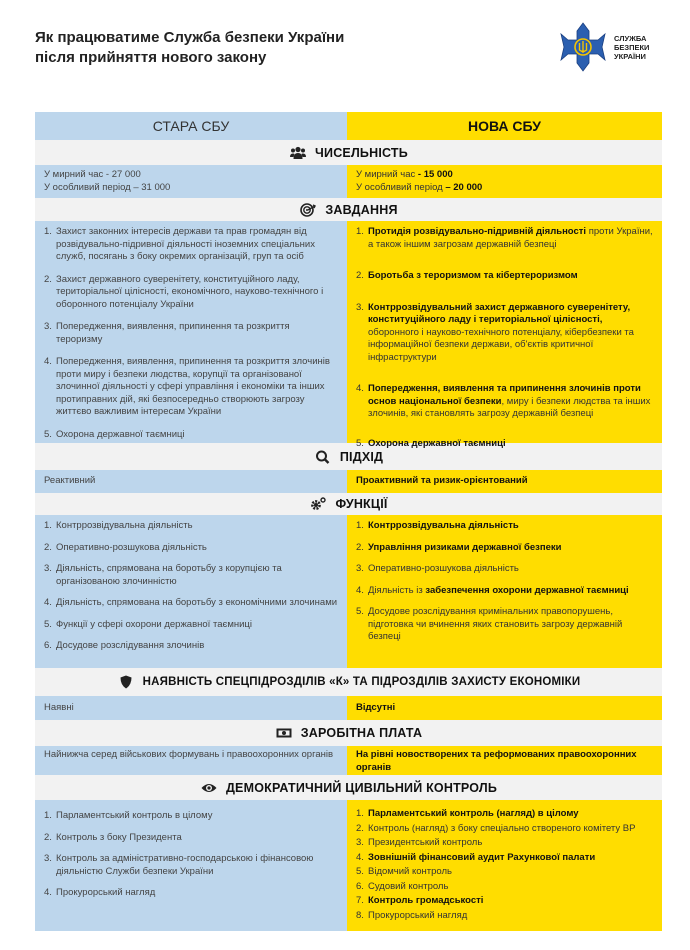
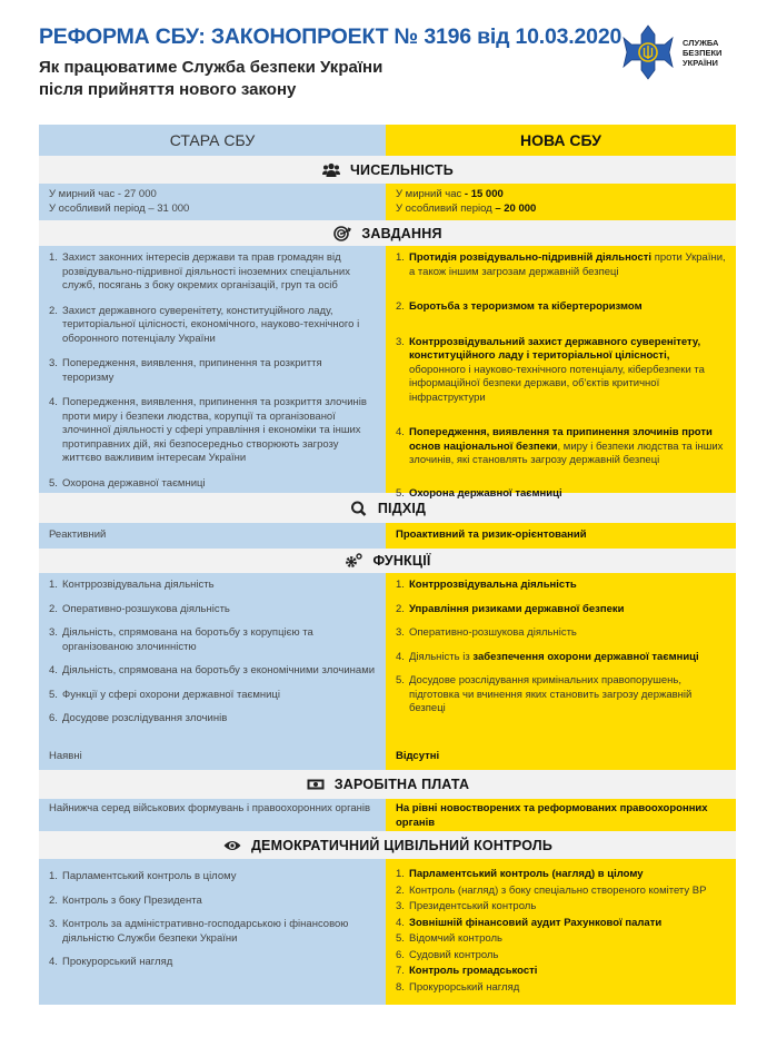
+ РЕФОРМА СБУ: ЗАКОНОПРОЕКТ № 3196 від 10.03.2020
  Як працюватиме Служба безпеки України
  після прийняття нового закону
  СЛУЖБА
  БЕЗПЕКИ
  УКРАЇНИ
  СТАРА СБУ
  НОВА СБУ
  ЧИСЕЛЬНІСТЬ
  У мирний час - 27 000
  У особливий період – 31 000
  У мирний час - 15 000
  У особливий період – 20 000
  ЗАВДАННЯ
  1.
  Захист законних інтересів держави та прав громадян від розвідувально-підривної діяльності іноземних спеціальних служб, посягань з боку окремих організацій, груп та осіб
  2.
  Захист державного суверенітету, конституційного ладу, територіальної цілісності, економічного, науково-технічного і оборонного потенціалу України
  3.
  Попередження, виявлення, припинення та розкриття тероризму
  4.
  Попередження, виявлення, припинення та розкриття злочинів проти миру і безпеки людства, корупції та організованої злочинної діяльності у сфері управління і економіки та інших протиправних дій, які безпосередньо створюють загрозу життєво важливим інтересам України
  5.
  Охорона державної таємниці
  1.
  Протидія розвідувально-підривній діяльності проти України, а також іншим загрозам державній безпеці
  2.
  Боротьба з тероризмом та кібертероризмом
  3.
  Контррозвідувальний захист державного суверенітету, конституційного ладу і територіальної цілісності, оборонного і науково-технічного потенціалу, кібербезпеки та інформаційної безпеки держави, об'єктів критичної інфраструктури
  4.
  Попередження, виявлення та припинення злочинів проти основ національної безпеки, миру і безпеки людства та інших злочинів, які становлять загрозу державній безпеці
  5.
  Охорона державної таємниці
  ПІДХІД
  Реактивний
  Проактивний та ризик-орієнтований
  ФУНКЦІЇ
  1.
  Контррозвідувальна діяльність
  2.
  Оперативно-розшукова діяльність
  3.
  Діяльність, спрямована на боротьбу з корупцією та організованою злочинністю
  4.
  Діяльність, спрямована на боротьбу з економічними злочинами
  5.
  Функції у сфері охорони державної таємниці
  6.
  Досудове розслідування злочинів
  1.
  Контррозвідувальна діяльність
  2.
  Управління ризиками державної безпеки
  3.
  Оперативно-розшукова діяльність
  4.
  Діяльність із забезпечення охорони державної таємниці
  5.
  Досудове розслідування кримінальних правопорушень, підготовка чи вчинення яких становить загрозу державній безпеці
- НАЯВНІСТЬ СПЕЦПІДРОЗДІЛІВ «К» ТА ПІДРОЗДІЛІВ ЗАХИСТУ ЕКОНОМІКИ
  Наявні
  Відсутні
  ЗАРОБІТНА ПЛАТА
  Найнижча серед військових формувань і правоохоронних органів
  На рівні новостворених та реформованих правоохоронних органів
  ДЕМОКРАТИЧНИЙ ЦИВІЛЬНИЙ КОНТРОЛЬ
  1.
  Парламентський контроль в цілому
  2.
  Контроль з боку Президента
  3.
  Контроль за адміністративно-господарською і фінансовою діяльністю Служби безпеки України
  4.
  Прокурорський нагляд
  1.
  Парламентський контроль (нагляд) в цілому
  2.
  Контроль (нагляд) з боку спеціально створеного комітету ВР
  3.
  Президентський контроль
  4.
  Зовнішній фінансовий аудит Рахункової палати
  5.
  Відомчий контроль
  6.
  Судовий контроль
  7.
  Контроль громадськості
  8.
  Прокурорський нагляд
